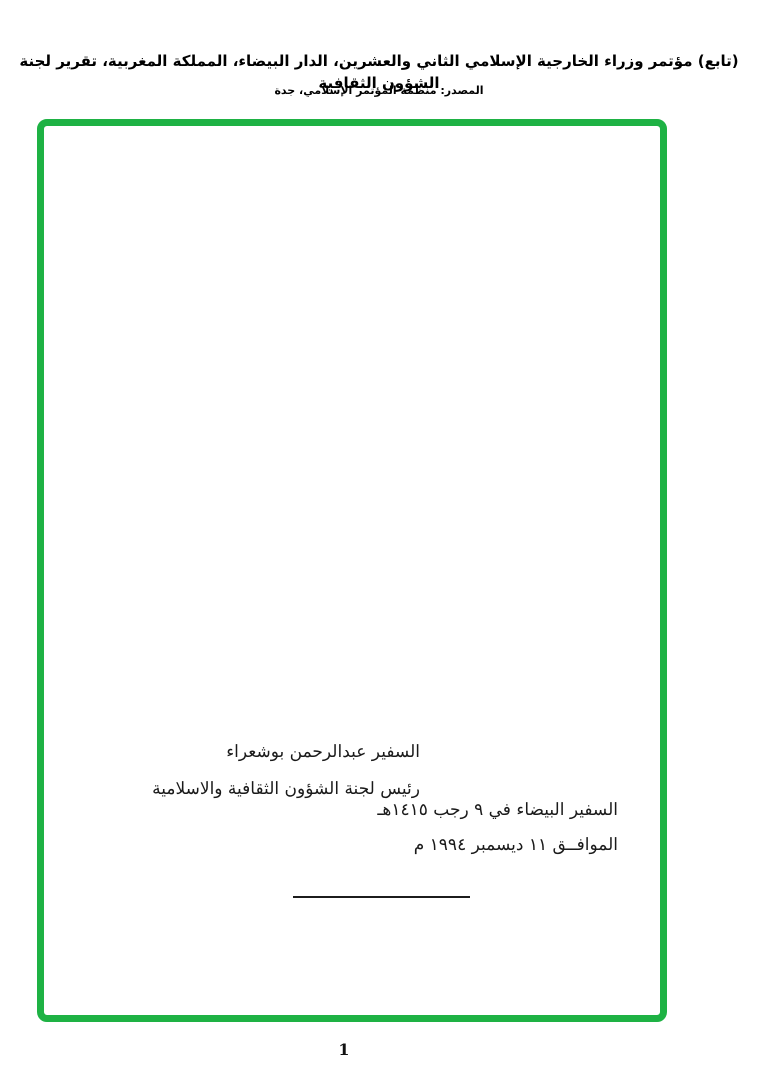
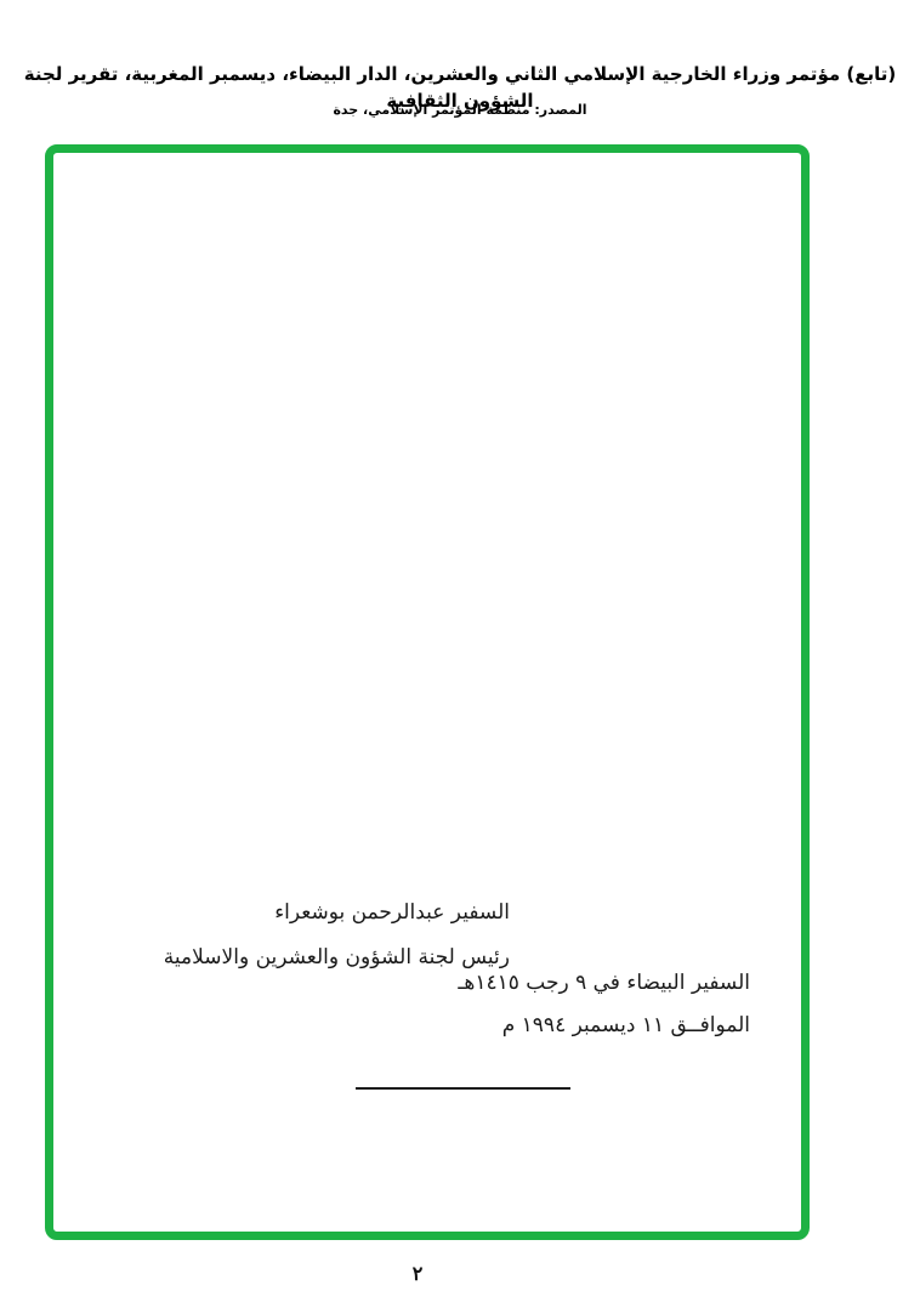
- (تابع) مؤتمر وزراء الخارجية الإسلامي الثاني والعشرين، الدار البيضاء، المملكة المغربية، تقرير لجنة الشؤون الثقافية
+ (تابع) مؤتمر وزراء الخارجية الإسلامي الثاني والعشرين، الدار البيضاء، ديسمبر المغربية، تقرير لجنة الشؤون الثقافية
  المصدر: منظمة المؤتمر الإسلامي، جدة
  السفير عبدالرحمن بوشعراء
- رئيس لجنة الشؤون الثقافية والاسلامية
+ رئيس لجنة الشؤون والعشرين والاسلامية
  السفير البيضاء في ٩ رجب ١٤١٥هـ
  الموافــق ١١ ديسمبر ١٩٩٤ م
- 1
+ ٢
